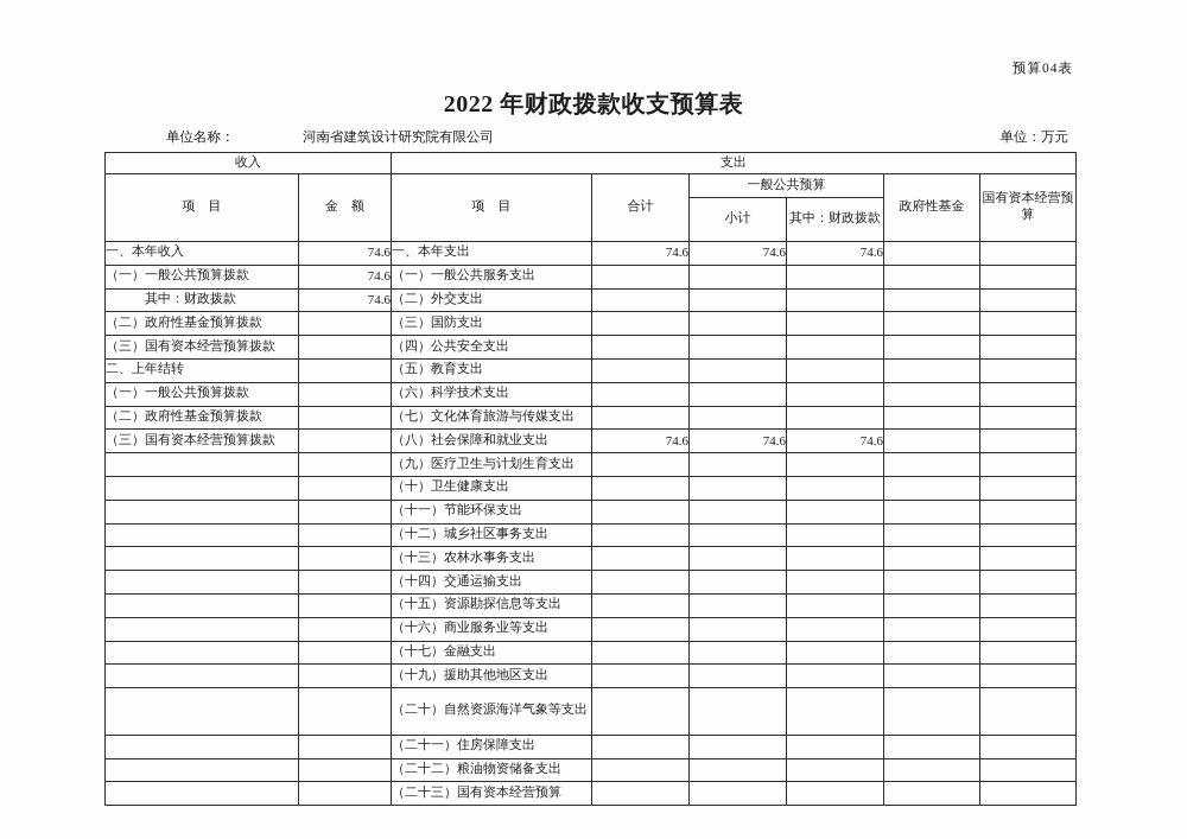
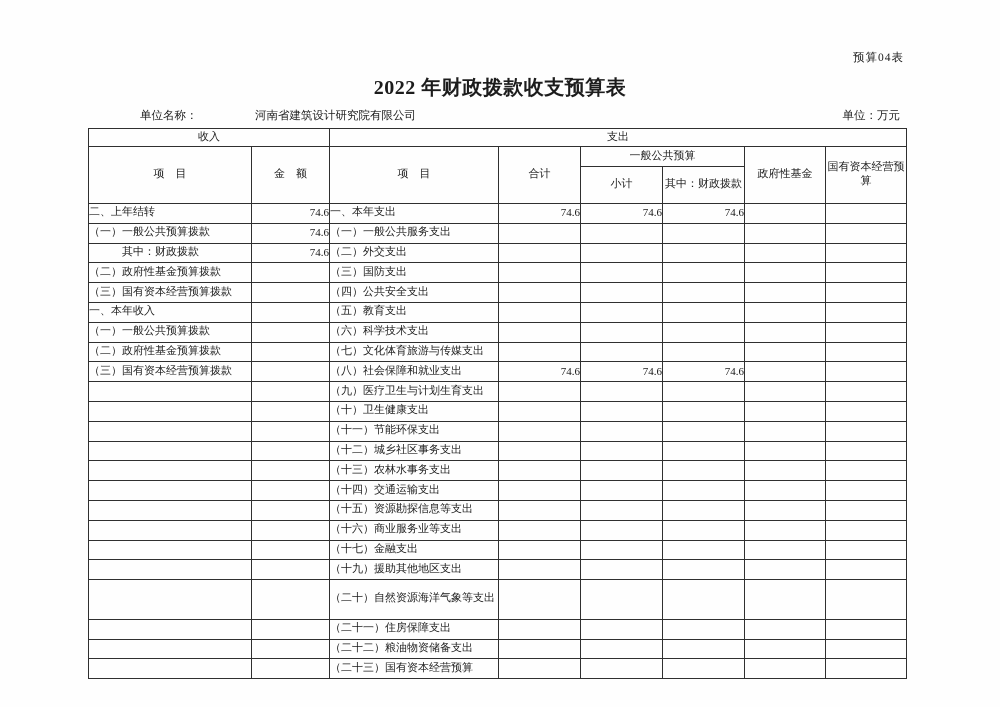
  预算04表
  2022 年财政拨款收支预算表
  单位名称：
  河南省建筑设计研究院有限公司
  单位：万元
  收入	支出
  项 目	金 额	项 目	合计	一般公共预算	政府性基金	国有资本经营预算
  小计	其中：财政拨款
- 一、本年收入	74.6	一、本年支出	74.6	74.6	74.6
+ 二、上年结转	74.6	一、本年支出	74.6	74.6	74.6
  （一）一般公共预算拨款	74.6	（一）一般公共服务支出
  其中：财政拨款	74.6	（二）外交支出
  （二）政府性基金预算拨款		（三）国防支出
  （三）国有资本经营预算拨款		（四）公共安全支出
- 二、上年结转		（五）教育支出
+ 一、本年收入		（五）教育支出
  （一）一般公共预算拨款		（六）科学技术支出
  （二）政府性基金预算拨款		（七）文化体育旅游与传媒支出
  （三）国有资本经营预算拨款		（八）社会保障和就业支出	74.6	74.6	74.6
  		（九）医疗卫生与计划生育支出
  		（十）卫生健康支出
  		（十一）节能环保支出
  		（十二）城乡社区事务支出
  		（十三）农林水事务支出
  		（十四）交通运输支出
  		（十五）资源勘探信息等支出
  		（十六）商业服务业等支出
  		（十七）金融支出
  		（十九）援助其他地区支出
  		（二十）自然资源海洋气象等支出
  		（二十一）住房保障支出
  		（二十二）粮油物资储备支出
  		（二十三）国有资本经营预算
